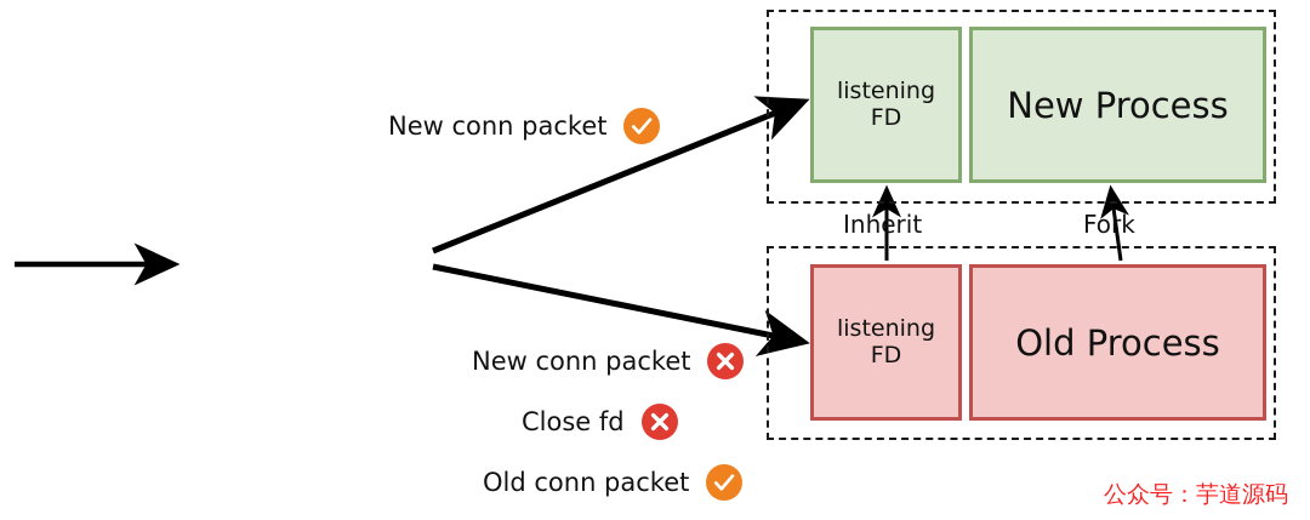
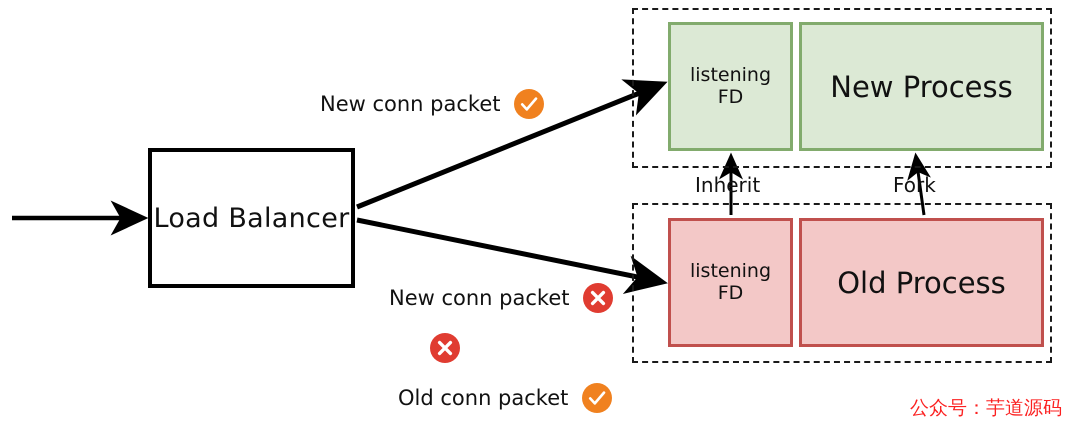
+ Load Balancer
  listening
  FD
  New Process
  listening
  FD
  Old Process
  Inherit
  Fork
  New conn packet
  New conn packet
- Close fd
  Old conn packet
  公众号：芋道源码
